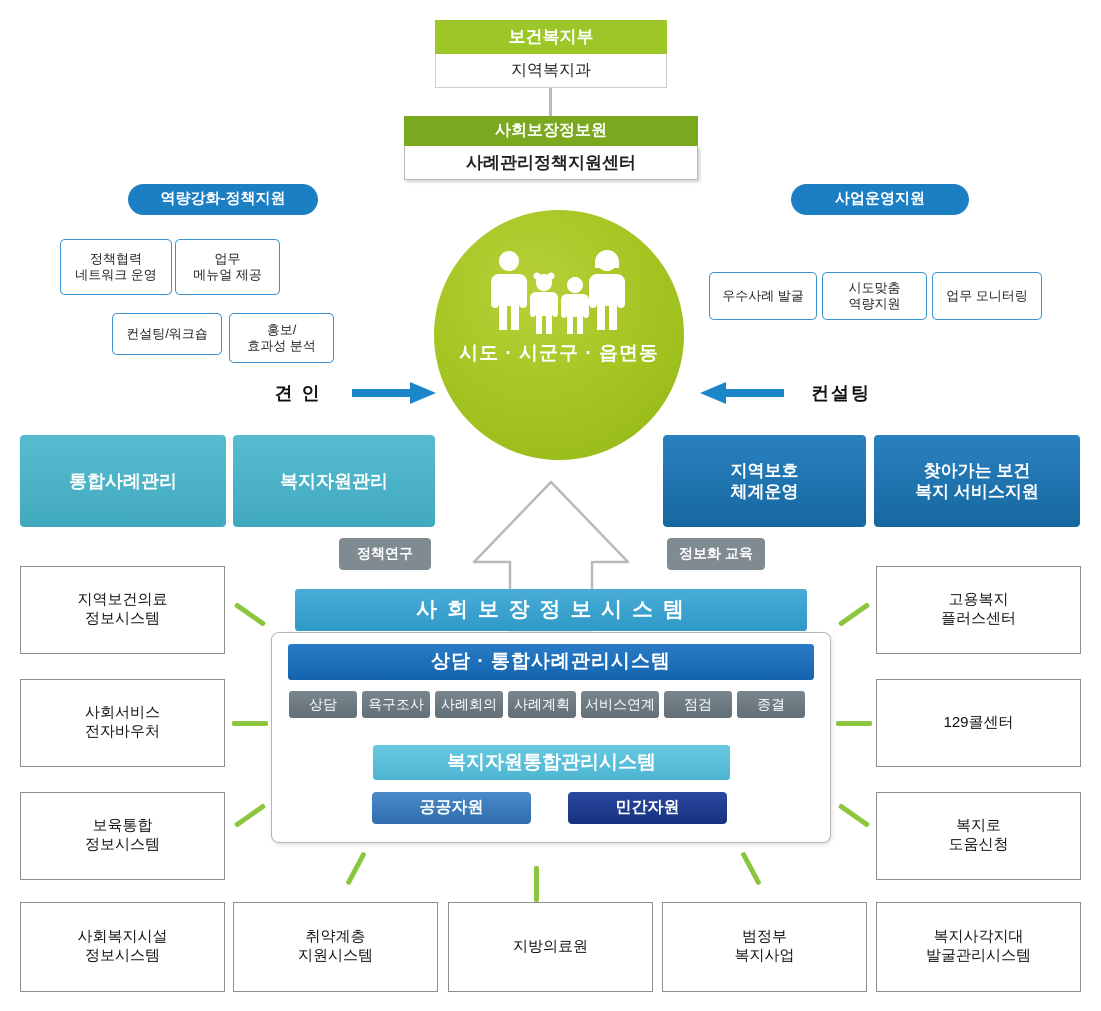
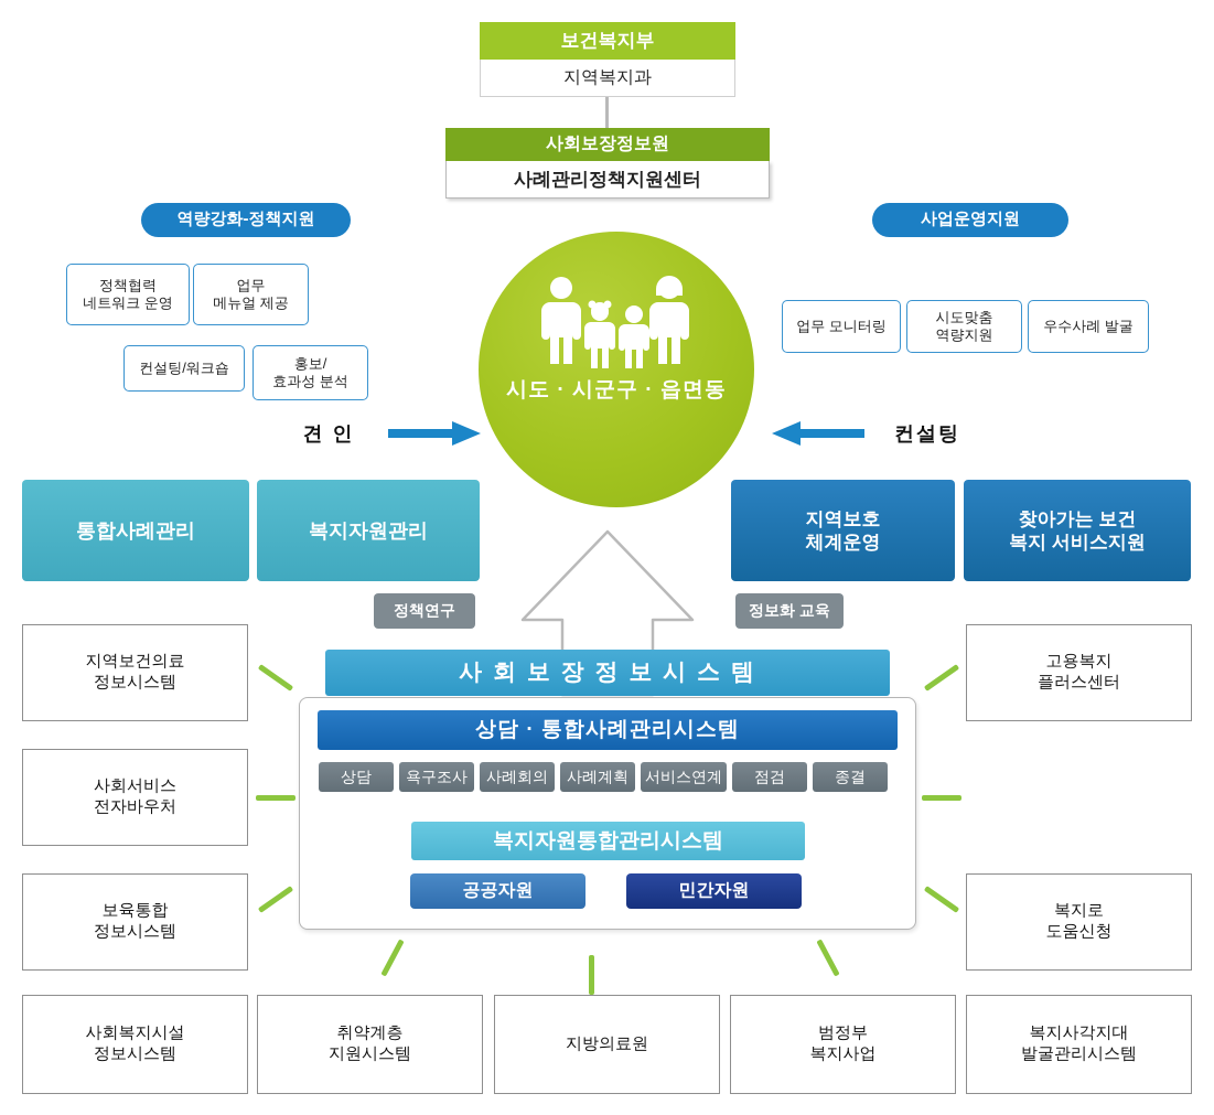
  보건복지부
  지역복지과
  사회보장정보원
  사례관리정책지원센터
  역량강화-정책지원
  정책협력
  네트워크 운영
  업무
  메뉴얼 제공
  컨설팅/워크숍
  홍보/
  효과성 분석
  사업운영지원
- 우수사례 발굴
+ 업무 모니터링
  시도맞춤
  역량지원
- 업무 모니터링
+ 우수사례 발굴
  시도 · 시군구 · 읍면동
  견 인
  컨설팅
  통합사례관리
  복지자원관리
  지역보호
  체계운영
  찾아가는 보건
  복지 서비스지원
  정책연구
  정보화 교육
  사 회 보 장 정 보 시 스 템
  상담 · 통합사례관리시스템
  상담
  욕구조사
  사례회의
  사례계획
  서비스연계
  점검
  종결
  복지자원통합관리시스템
  공공자원
  민간자원
  지역보건의료
  정보시스템
  사회서비스
  전자바우처
  보육통합
  정보시스템
  고용복지
  플러스센터
- 129콜센터
  복지로
  도움신청
  사회복지시설
  정보시스템
  취약계층
  지원시스템
  지방의료원
  범정부
  복지사업
  복지사각지대
  발굴관리시스템
